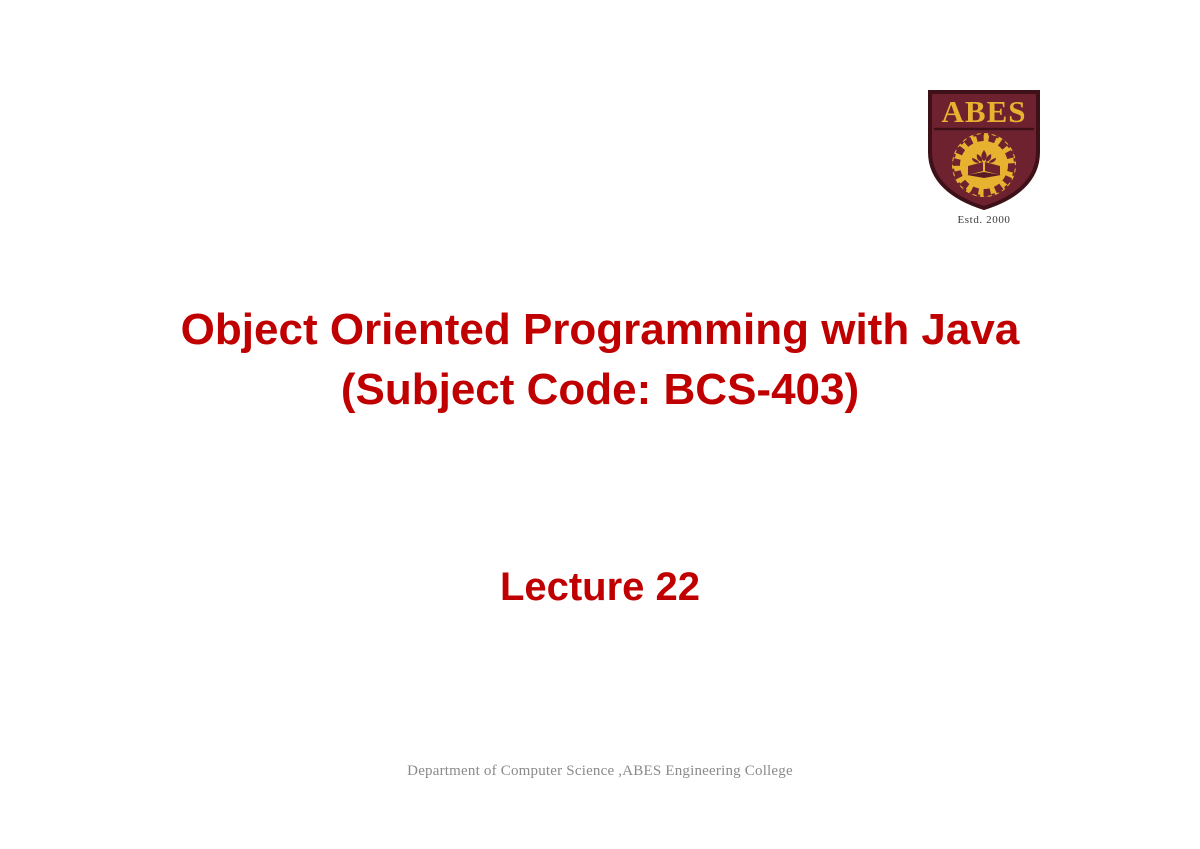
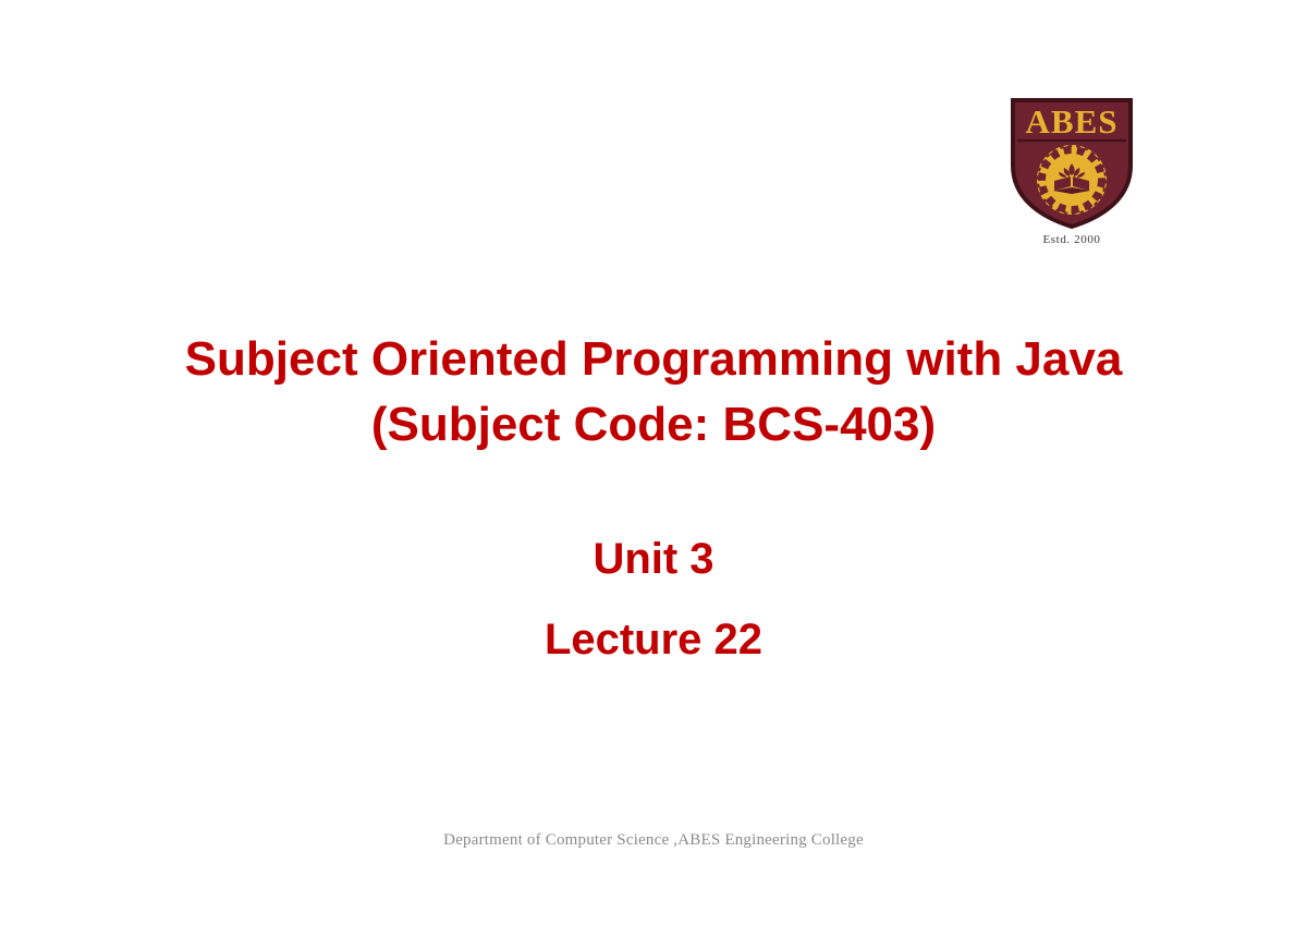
  ABES
  Estd. 2000
- Object Oriented Programming with Java
+ Subject Oriented Programming with Java
  (Subject Code: BCS-403)
+ Unit 3
  Lecture 22
  Department of Computer Science ,ABES Engineering College
